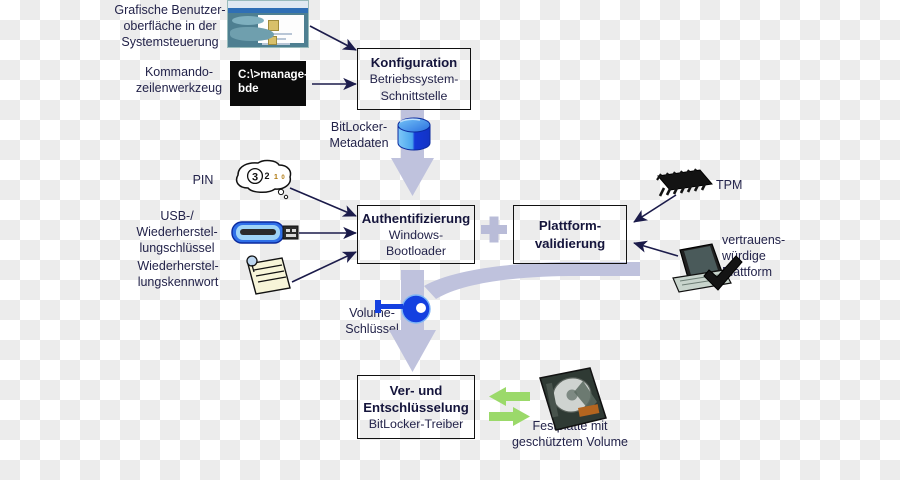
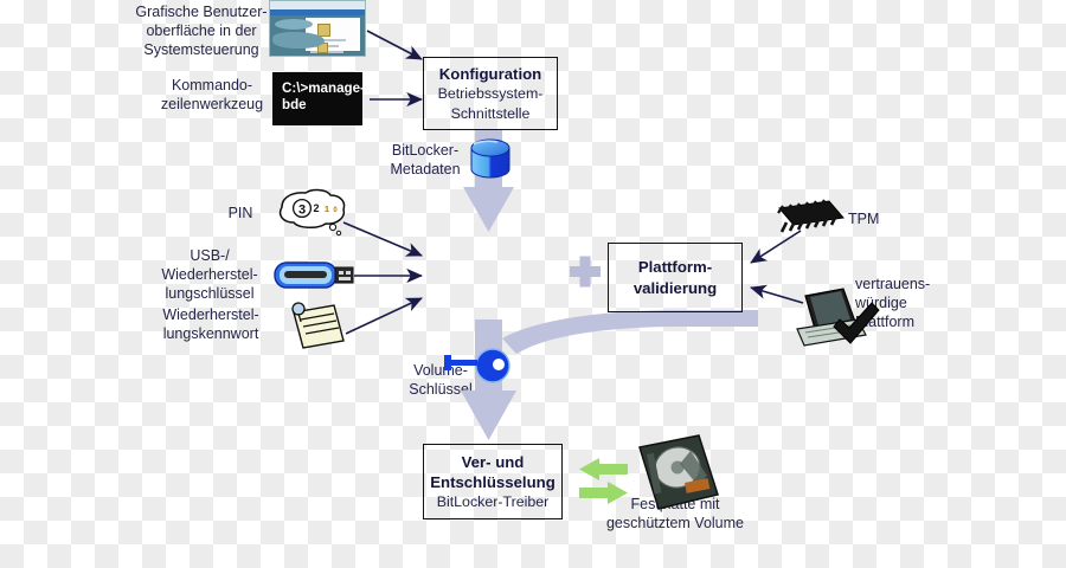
  Grafische Benutzer-
  oberfläche in der
  Systemsteuerung
  Kommando-
  zeilenwerkzeug
  BitLocker-
  Metadaten
  PIN
  USB-/
  Wiederherstel-
  lungschlüssel
  Wiederherstel-
  lungskennwort
  TPM
  vertrauens-
  würdige
  attform
  Volue-
  Schlüssel
  geschütztem Volume
  C:\>manag
  bde
  3
  2
  1
  Konfiguration
  Betriebssystem-
  Schnittstelle
- Authentifizierung
- Windows-
- Bootloader
  Plattform-
  validierung
  Ver- und
  Entschlüsselung
  BitLocker-Treiber
